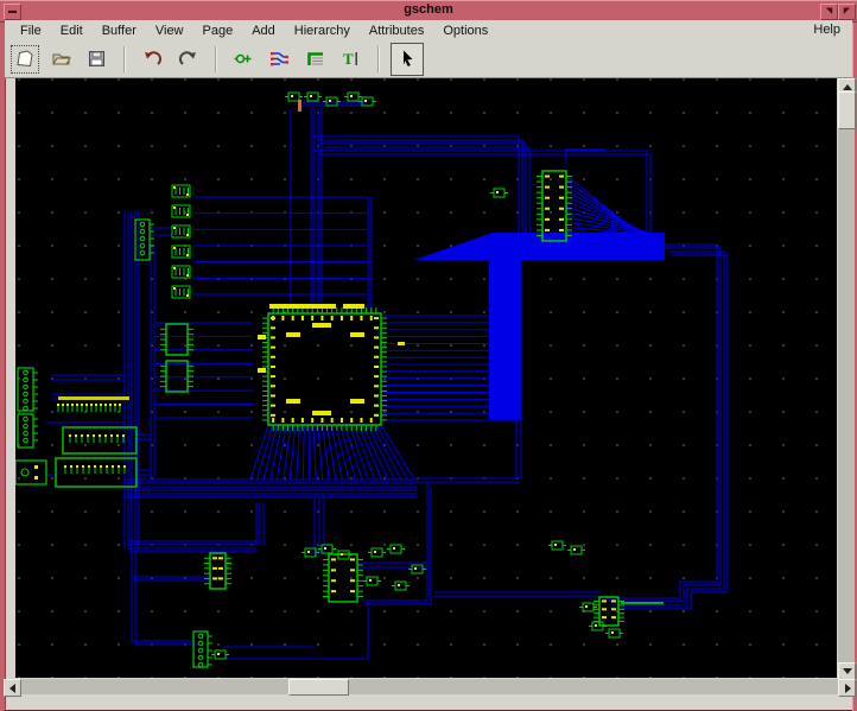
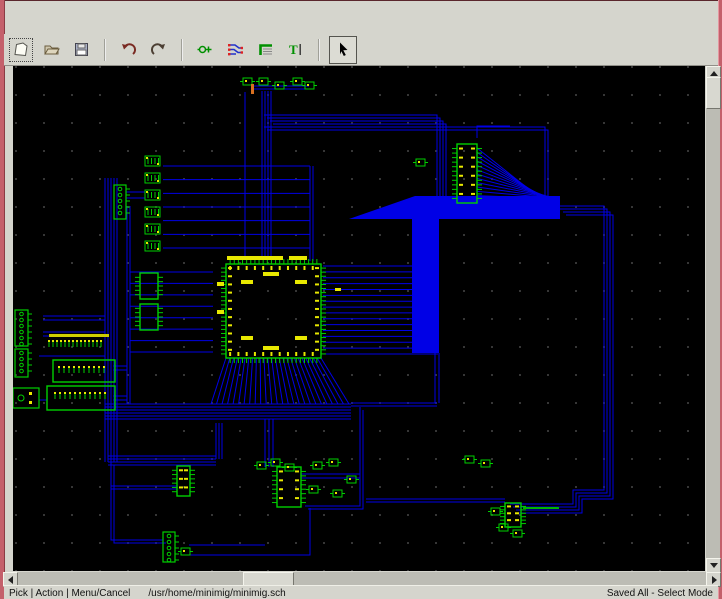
- gschem
- File
- Edit
- Buffer
- View
- Page
- Add
- Hierarchy
- Attributes
- Options
- Help
  T
+ Pick | Action | Menu/Cancel
+ /usr/home/minimig/minimig.sch
+ Saved All - Select Mode
